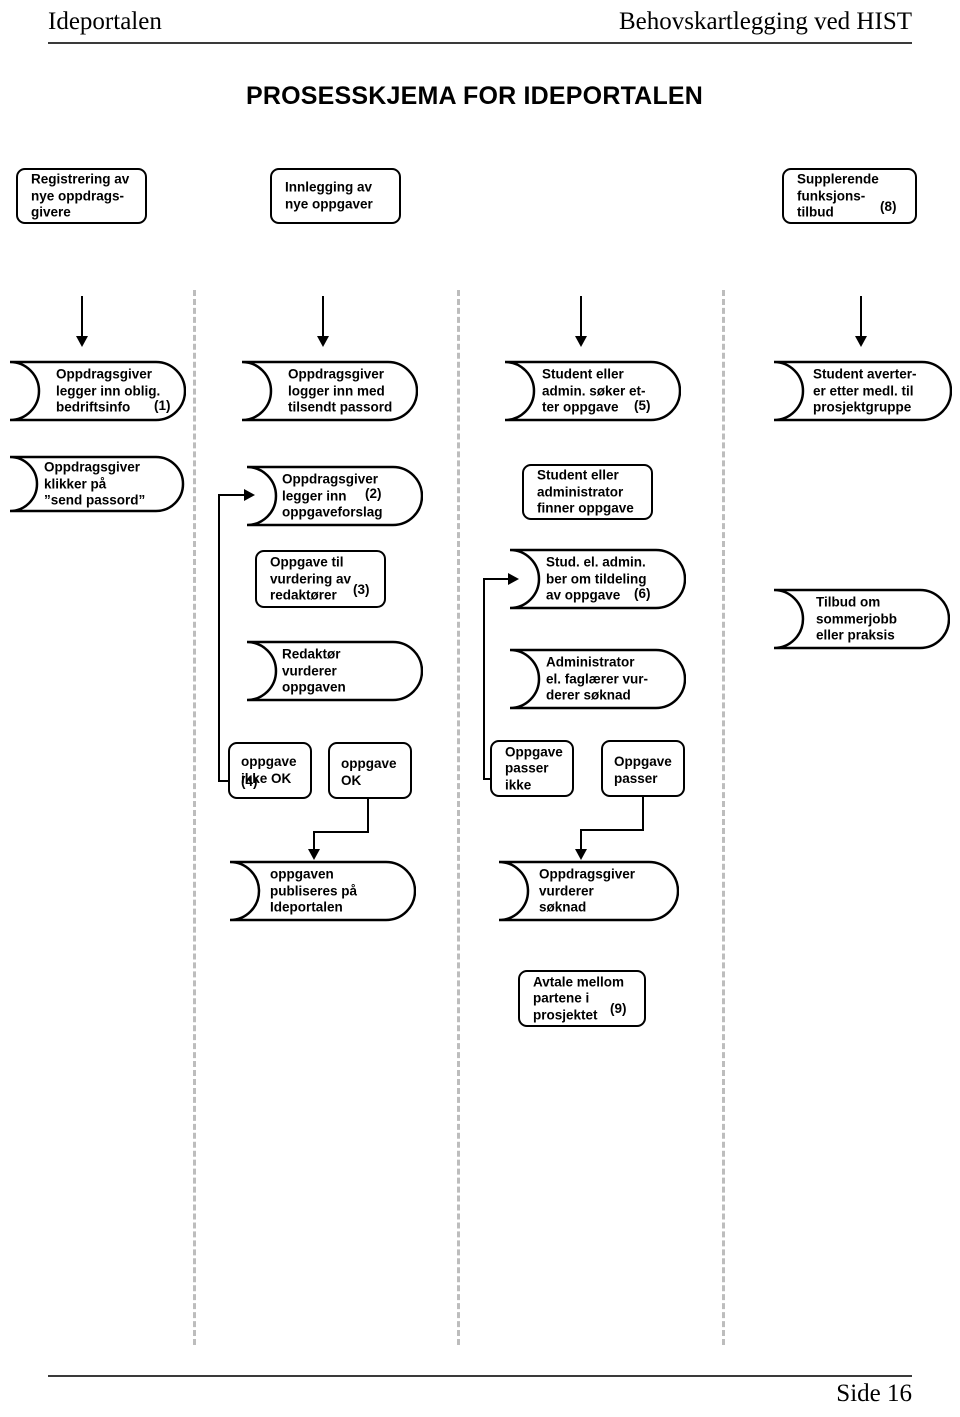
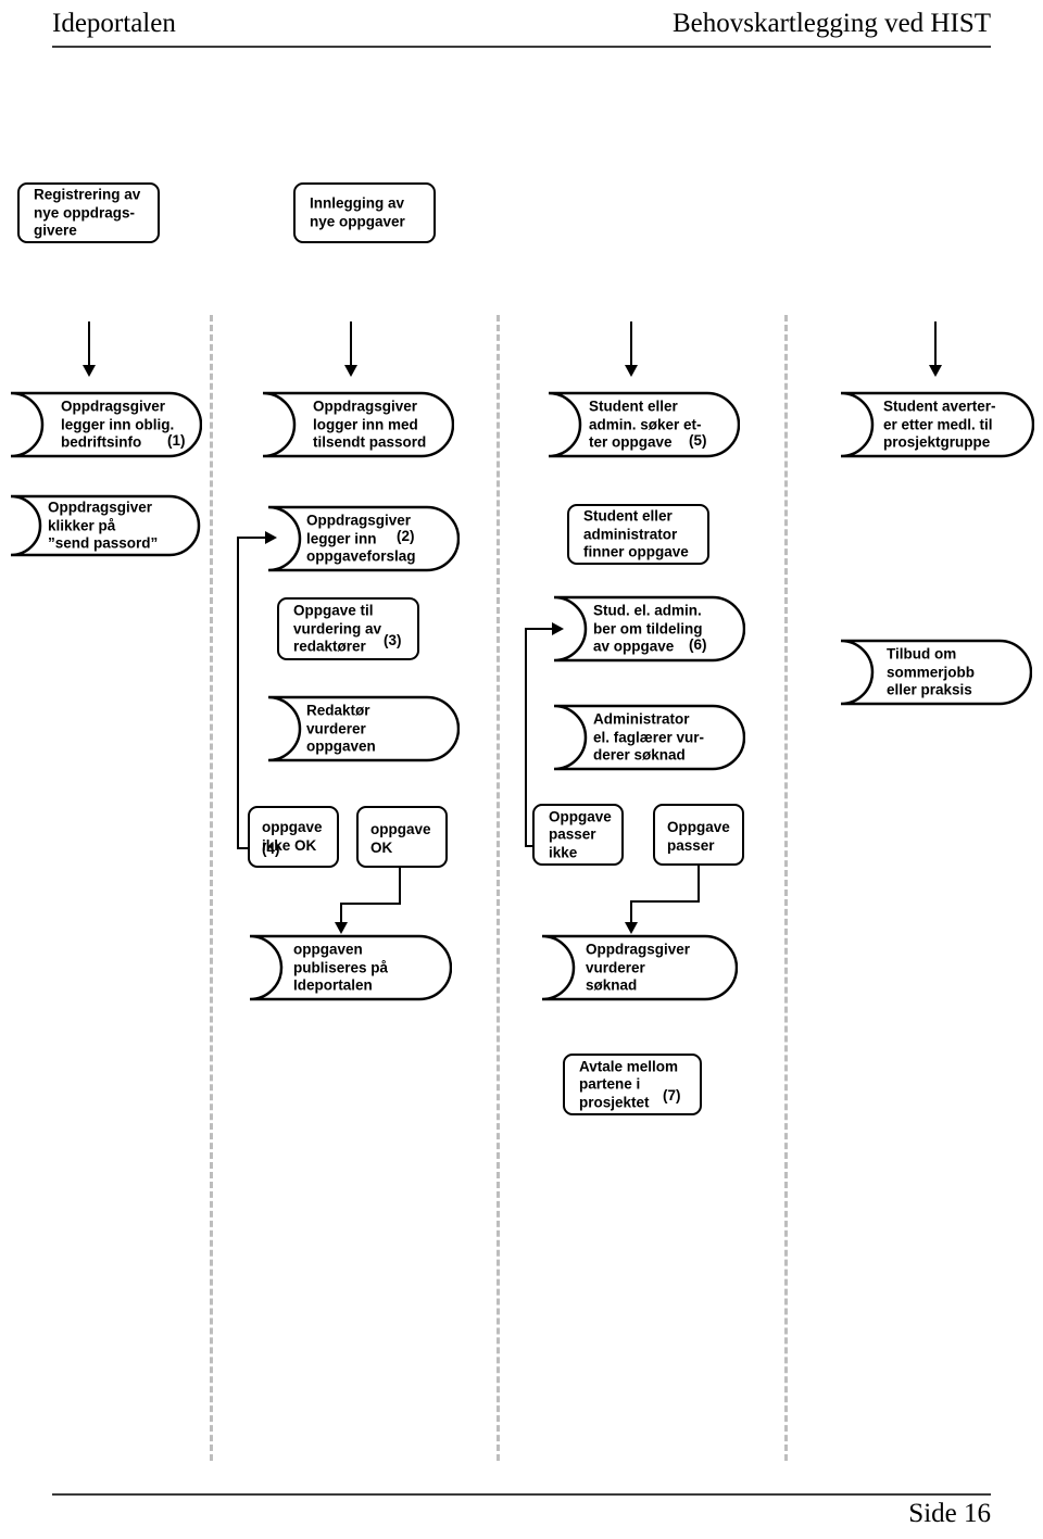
  Ideportalen
  Behovskartlegging ved HIST
- PROSESSKJEMA FOR IDEPORTALEN
  Registrering av
  nye oppdrags-
  givere
  Innlegging av
  nye oppgaver
- Supplerende
- funksjons-
- tilbud
- (8)
  Oppdragsgiver
  legger inn oblig.
  bedriftsinfo
  (1)
  Oppdragsgiver
  logger inn med
  tilsendt passord
  Student eller
  admin. søker et-
  ter oppgave
  (5)
  Student averter-
  er etter medl. til
  prosjektgruppe
  Oppdragsgiver
  klikker på
  ”send passord”
  Oppdragsgiver
  legger inn
  oppgaveforslag
  (2)
  Student eller
  administrator
  finner oppgave
  Oppgave til
  vurdering av
  redaktører
  (3)
  Stud. el. admin.
  ber om tildeling
  av oppgave
  (6)
  Tilbud om
  sommerjobb
  eller praksis
  Redaktør
  vurderer
  oppgaven
  Administrator
  el. faglærer vur-
  derer søknad
  oppgave
  ikke OK
  (4)
  oppgave
  OK
  Oppgave
  passer
  ikke
  Oppgave
  passer
  oppgaven
  publiseres på
  Ideportalen
  Oppdragsgiver
  vurderer
  søknad
  Avtale mellom
  partene i
  prosjektet
- (9)
+ (7)
  Side 16
